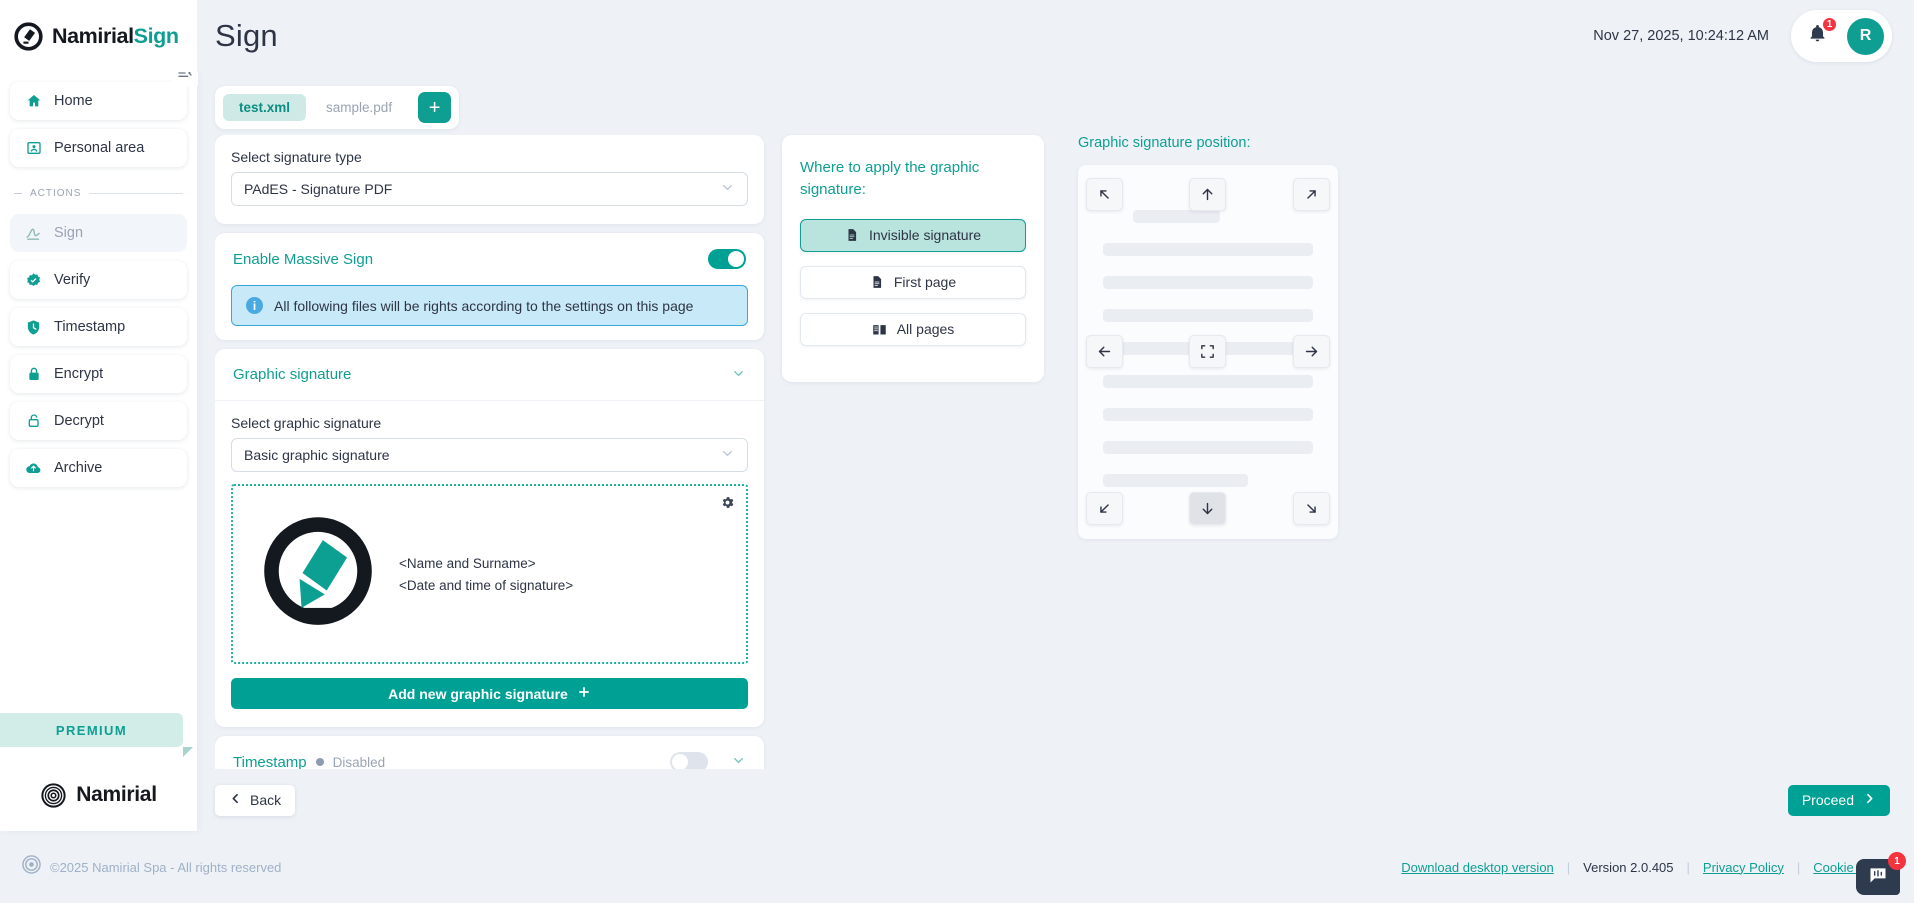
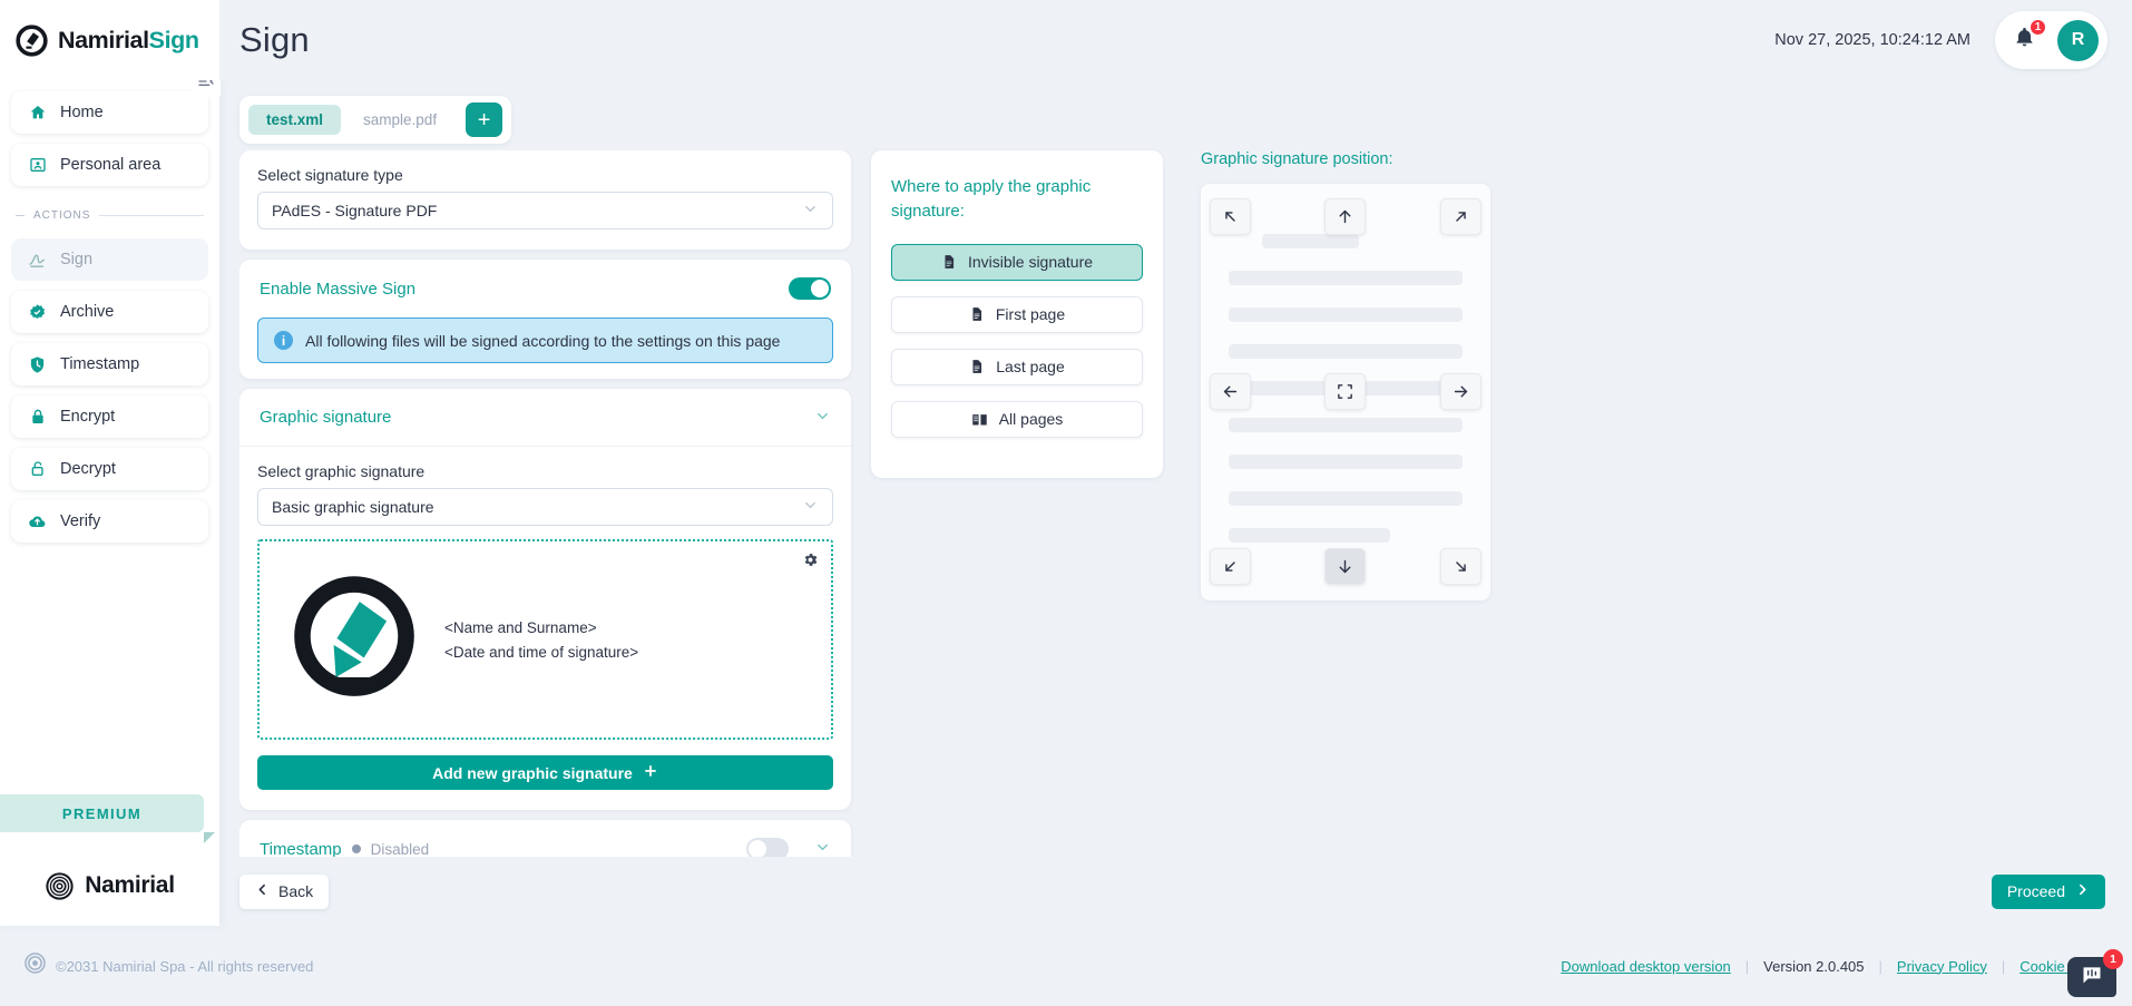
  NamirialSign
  Sign
  Nov 27, 2025, 10:24:12 AM
  1
  R
  Home
  Personal area
  ACTIONS
  Sign
- Verify
+ Archive
  Timestamp
  Encrypt
  Decrypt
- Archive
+ Verify
  PREMIUM
  Namirial
  test.xml
  sample.pdf
  +
  Select signature type
  PAdES - Signature PDF
  Enable Massive Sign
  i
- All following files will be rights according to the settings on this page
+ All following files will be signed according to the settings on this page
  Graphic signature
  Select graphic signature
  Basic graphic signature
  <Name and Surname>
  <Date and time of signature>
  Add new graphic signature
  Timestamp
  Disabled
  Where to apply the graphic signature:
  Invisible signature
  First page
+ Last page
  All pages
  Graphic signature position:
  Back
  Proceed
- ©2025 Namirial Spa - All rights reserved
+ ©2031 Namirial Spa - All rights reserved
  Download desktop version
  |
  Version 2.0.405
  |
  Privacy Policy
  |
  1
